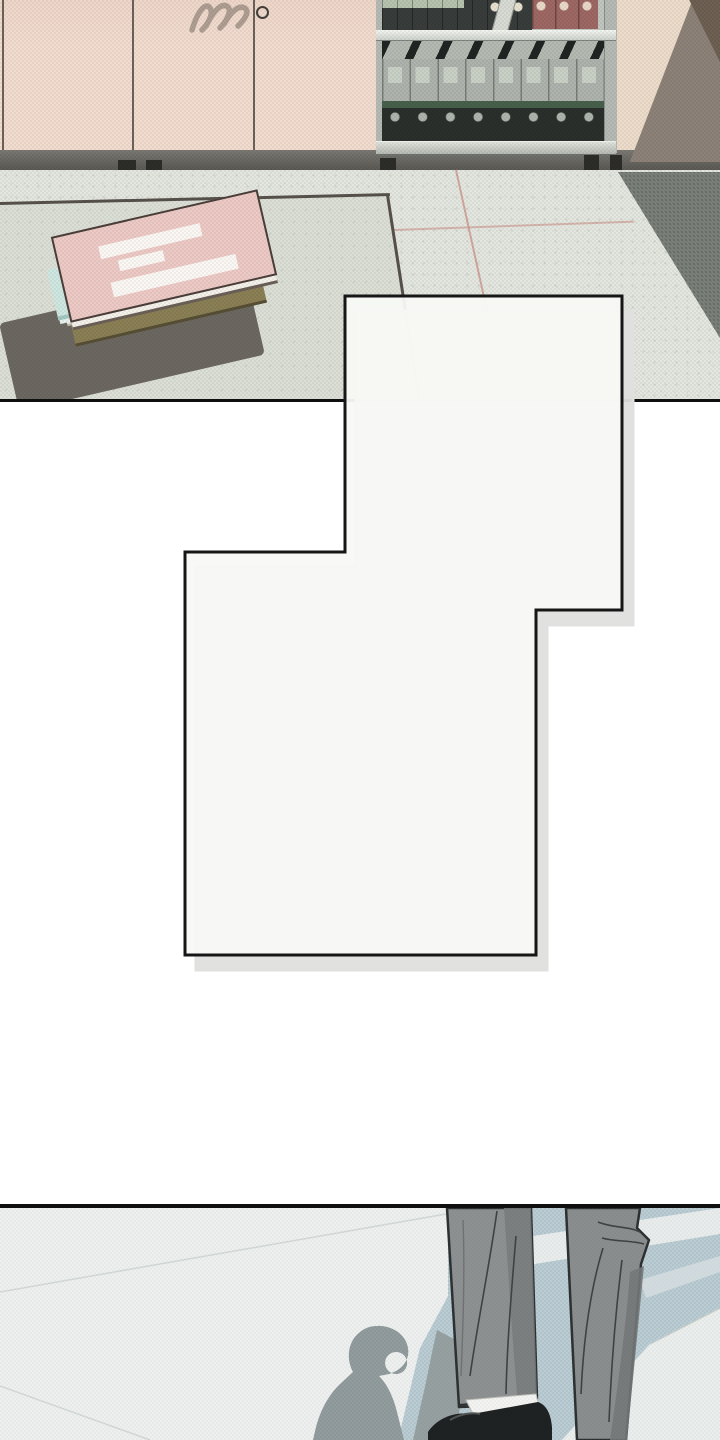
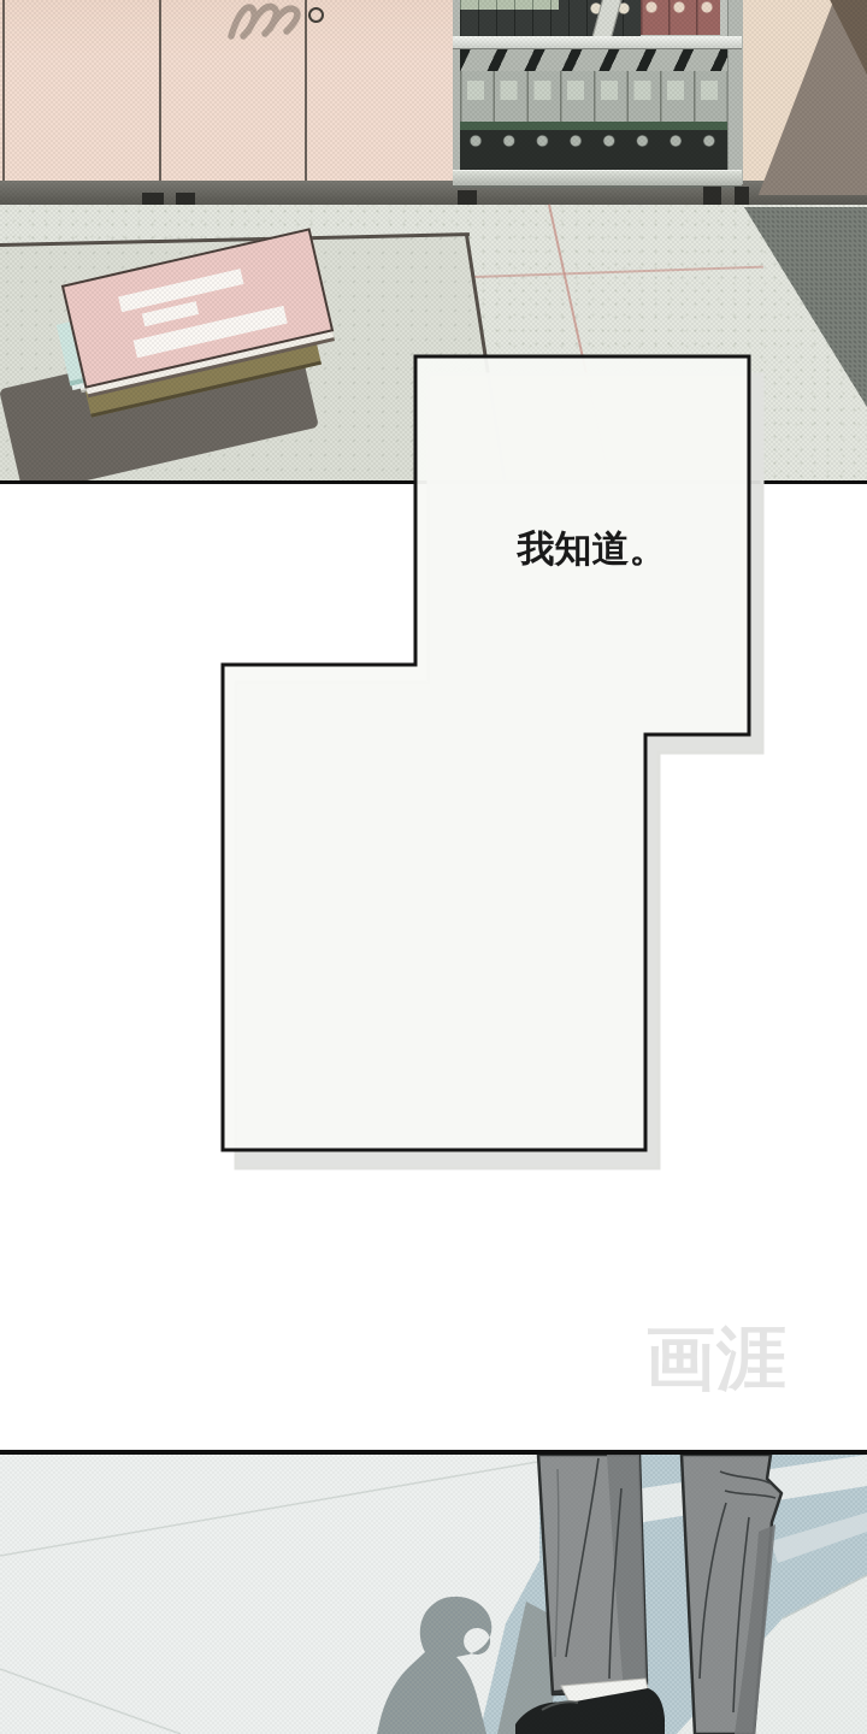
+ 我知道。
+ 画涯
